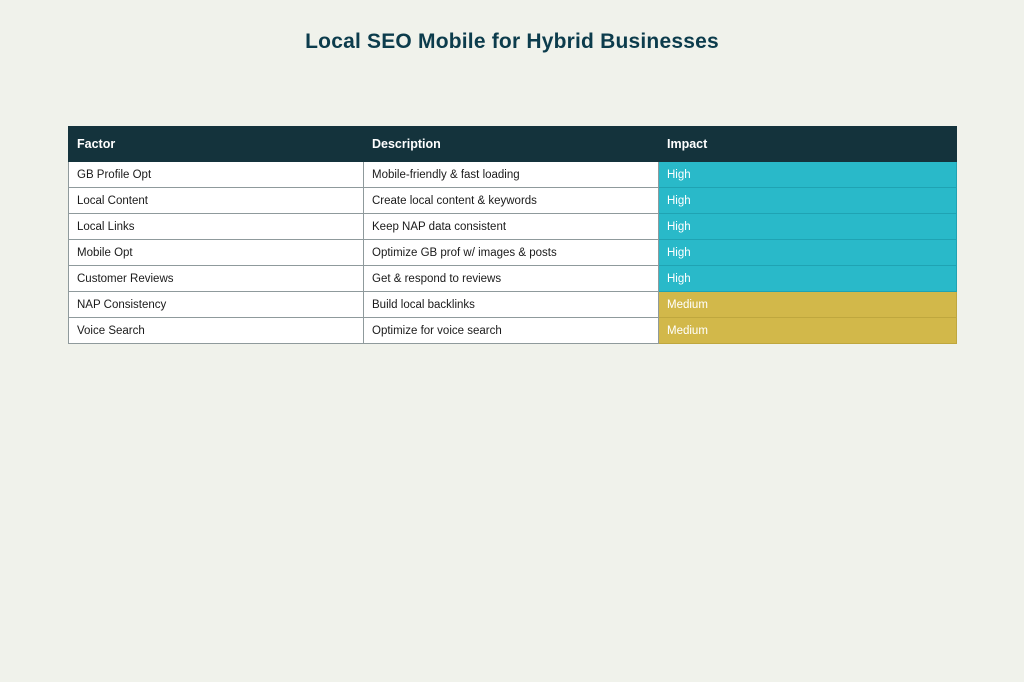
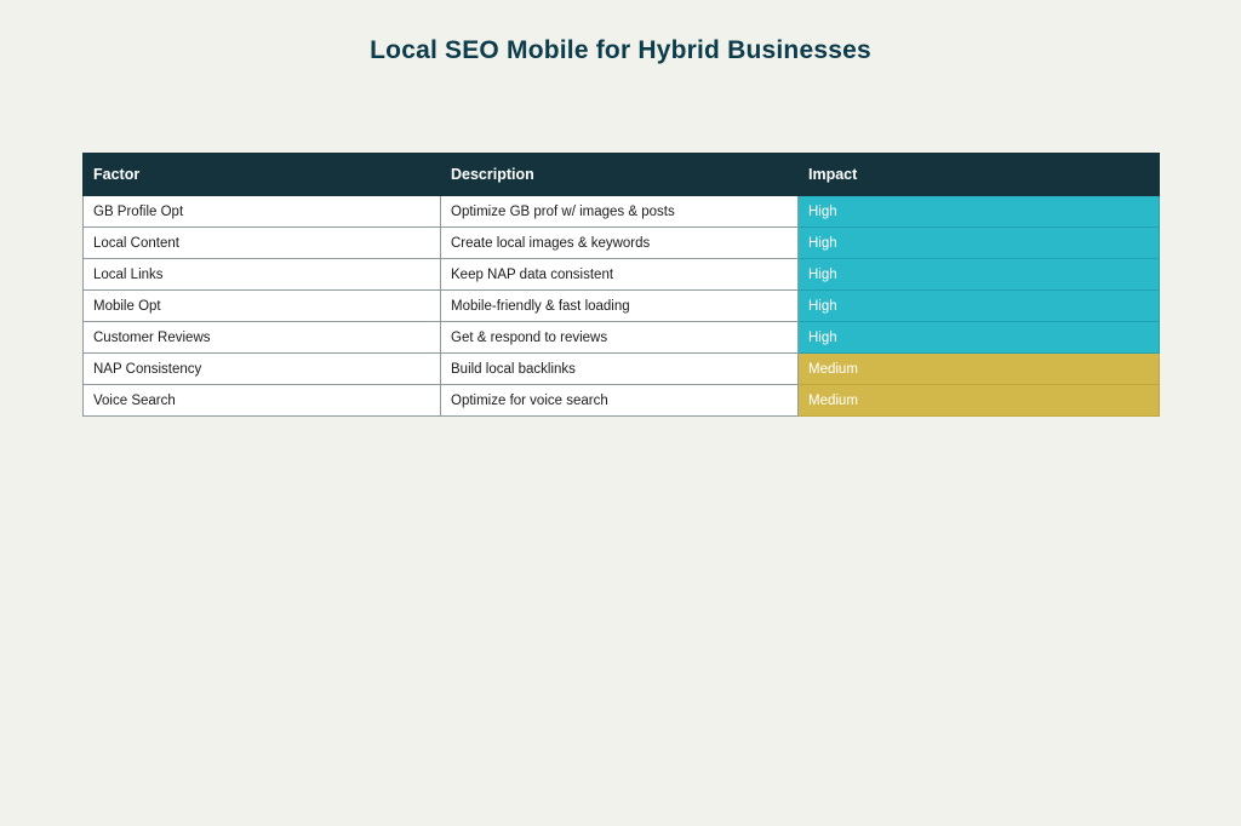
  Local SEO Mobile for Hybrid Businesses
  Factor	Description	Impact
- GB Profile Opt	Mobile-friendly & fast loading	High
+ GB Profile Opt	Optimize GB prof w/ images & posts	High
- Local Content	Create local content & keywords	High
+ Local Content	Create local images & keywords	High
  Local Links	Keep NAP data consistent	High
- Mobile Opt	Optimize GB prof w/ images & posts	High
+ Mobile Opt	Mobile-friendly & fast loading	High
  Customer Reviews	Get & respond to reviews	High
  NAP Consistency	Build local backlinks	Medium
  Voice Search	Optimize for voice search	Medium
